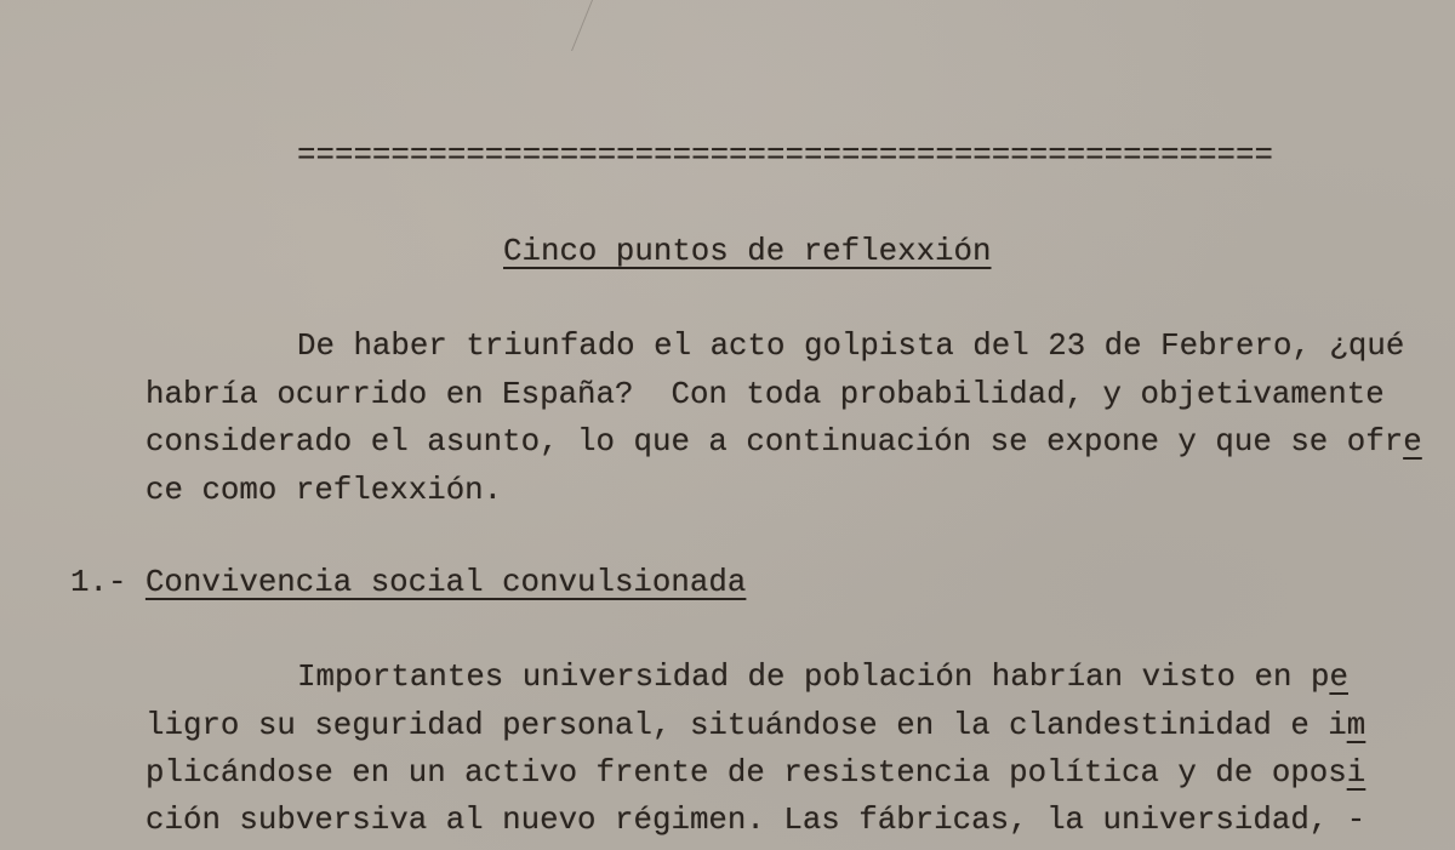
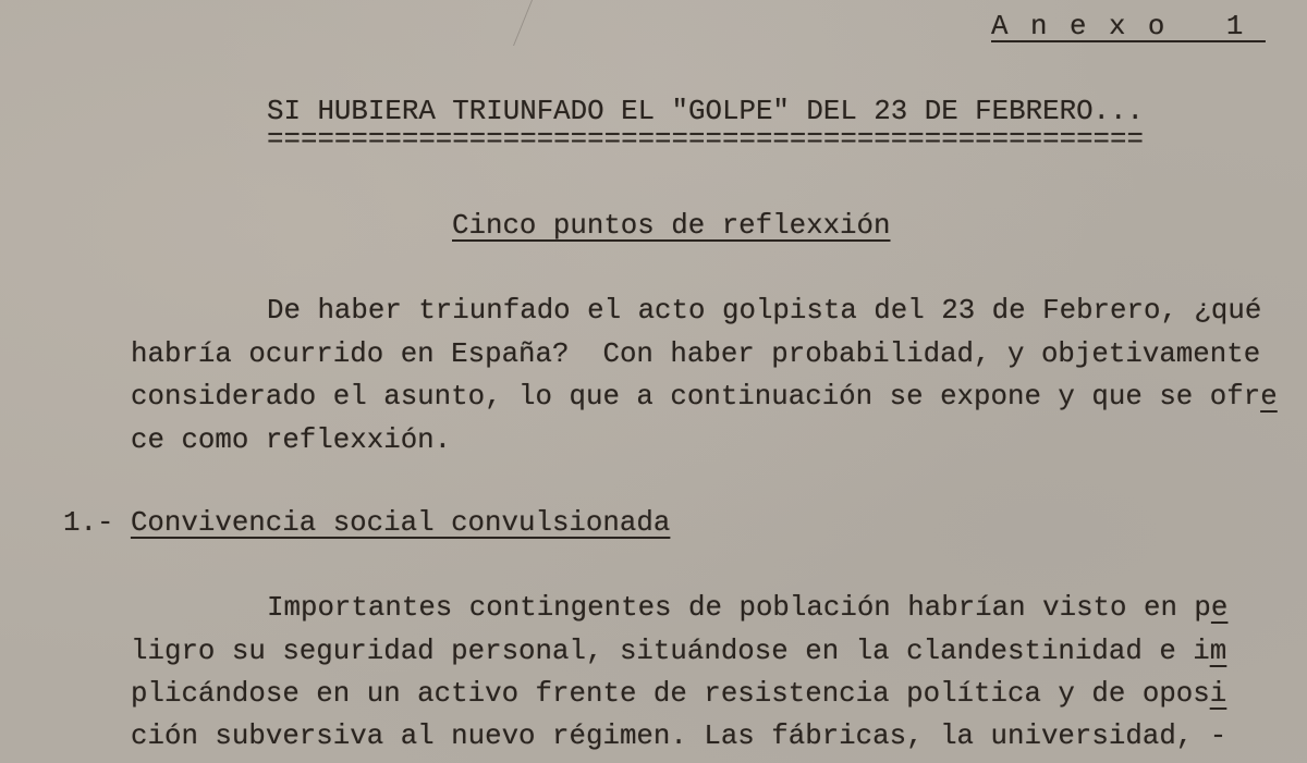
+ Anexo 1
+ SI HUBIERA TRIUNFADO EL "GOLPE" DEL 23 DE FEBRERO...
  ====================================================
  Cinco puntos de reflexxión
  De haber triunfado el acto golpista del 23 de Febrero, ¿qué
- habría ocurrido en España? Con toda probabilidad, y objetivamente
+ habría ocurrido en España? Con haber probabilidad, y objetivamente
  considerado el asunto, lo que a continuación se expone y que se ofre
  ce como reflexxión.
  1.- Convivencia social convulsionada
- Importantes universidad de población habrían visto en pe
+ Importantes contingentes de población habrían visto en pe
  ligro su seguridad personal, situándose en la clandestinidad e im
  plicándose en un activo frente de resistencia política y de oposi
  ción subversiva al nuevo régimen. Las fábricas, la universidad, -
